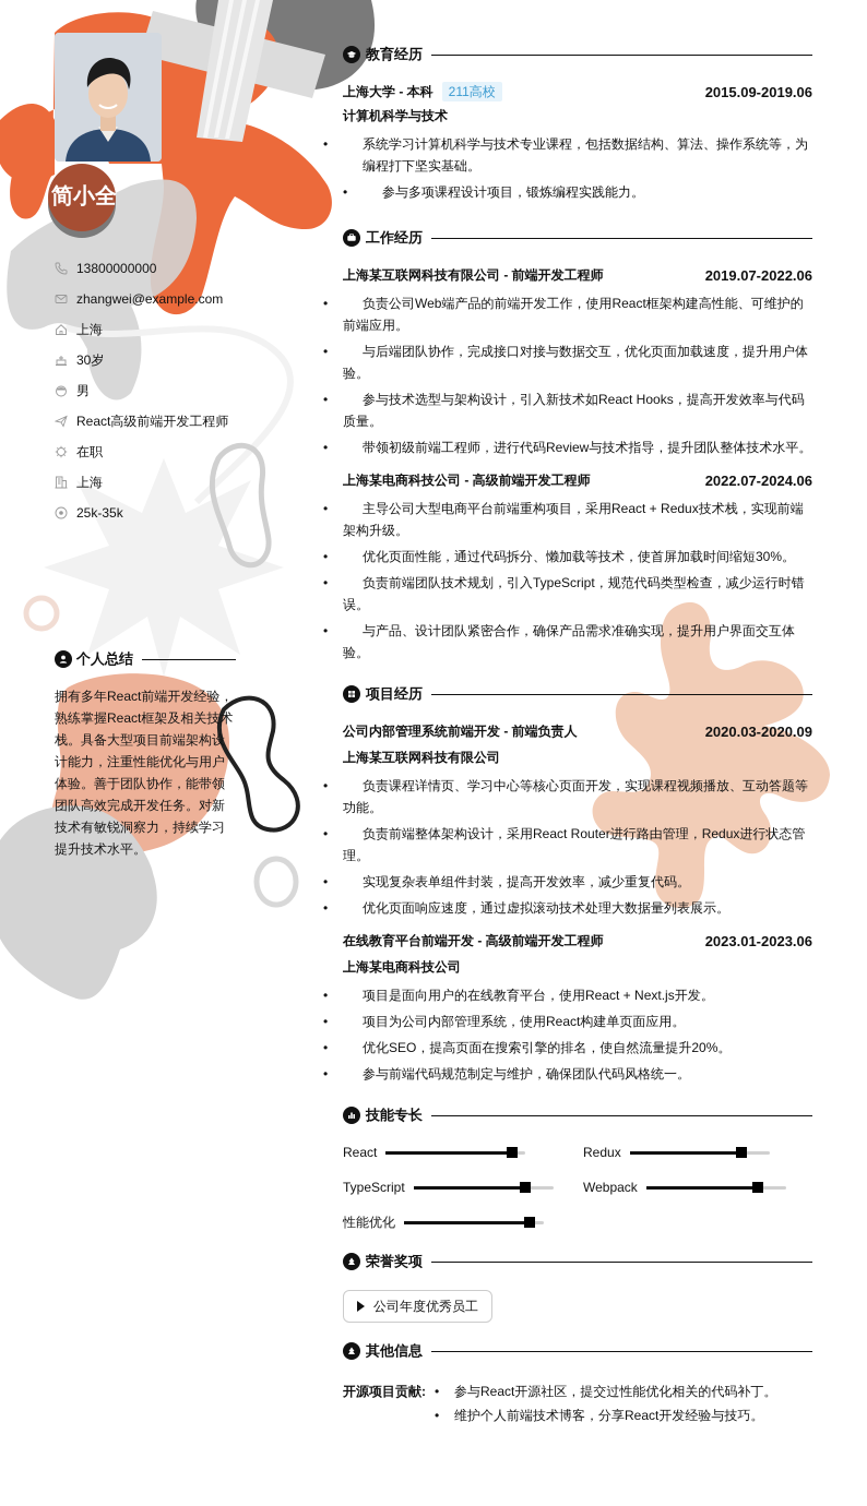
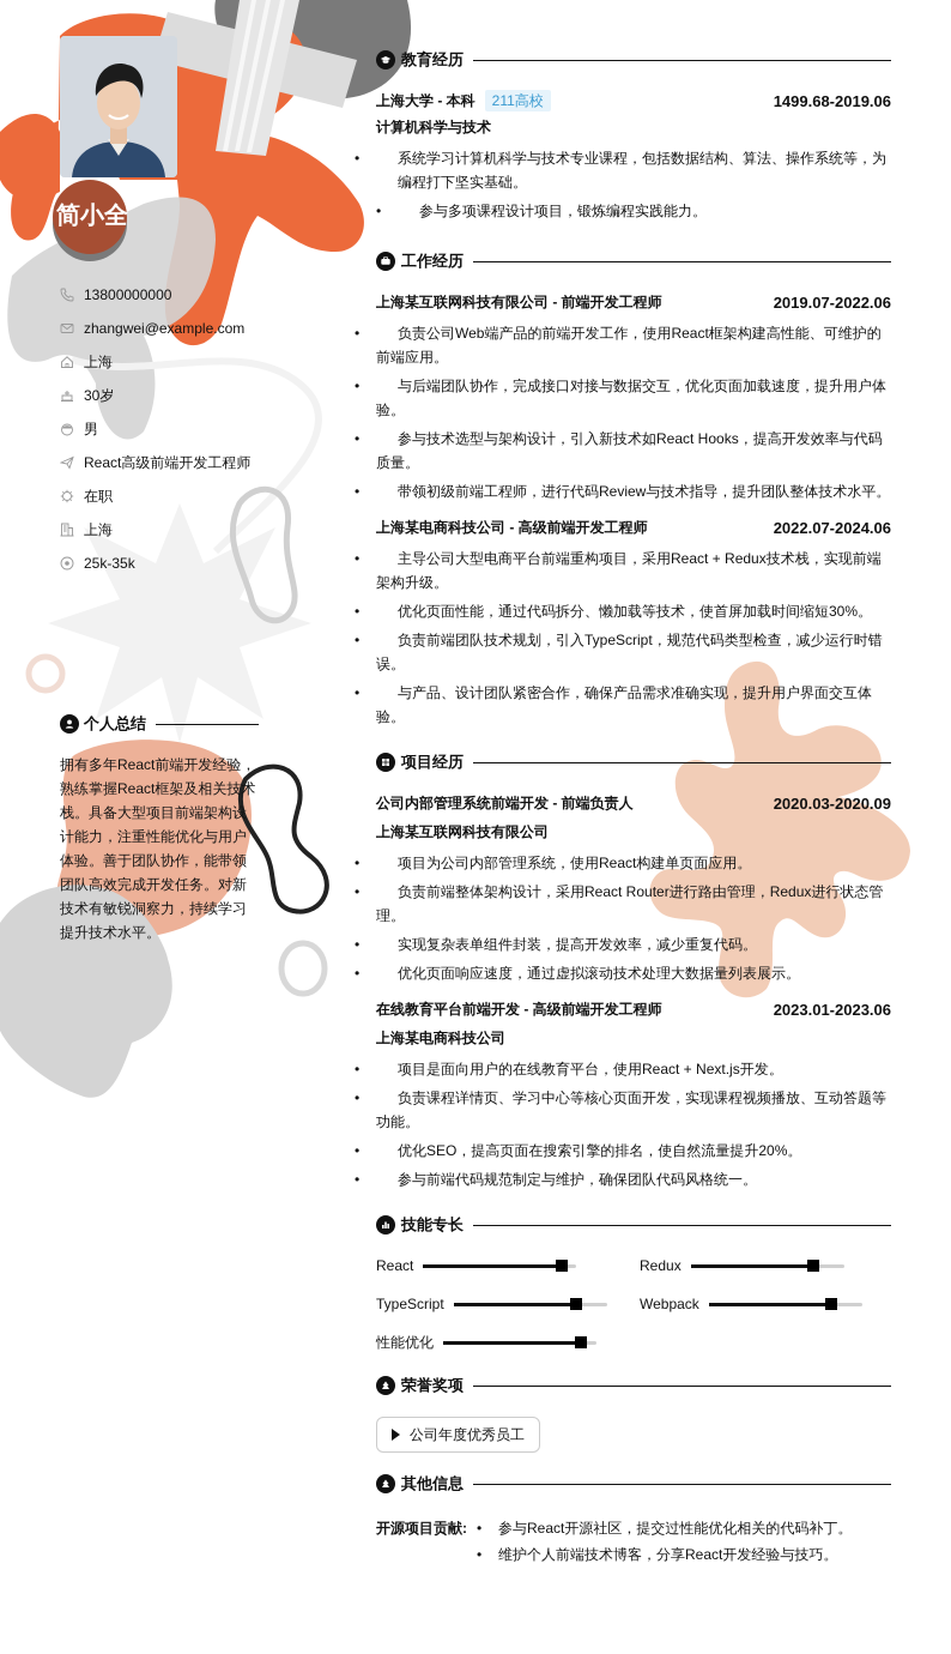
  简小全
  13800000000
  zhangwei@example.com
  上海
  30岁
  男
  React高级前端开发工程师
  在职
  上海
  25k-35k
  个人总结
  拥有多年React前端开发经验，熟练掌握React框架及相关技术栈。具备大型项目前端架构设计能力，注重性能优化与用户体验。善于团队协作，能带领团队高效完成开发任务。对新技术有敏锐洞察力，持续学习提升技术水平。
  教育经历
  上海大学 - 本科 211高校
- 2015.09-2019.06
+ 1499.68-2019.06
  计算机科学与技术
  系统学习计算机科学与技术专业课程，包括数据结构、算法、操作系统等，为编程打下坚实基础。
  参与多项课程设计项目，锻炼编程实践能力。
  工作经历
  上海某互联网科技有限公司 - 前端开发工程师
  2019.07-2022.06
  负责公司Web端产品的前端开发工作，使用React框架构建高性能、可维护的前端应用。
  与后端团队协作，完成接口对接与数据交互，优化页面加载速度，提升用户体验。
  参与技术选型与架构设计，引入新技术如React Hooks，提高开发效率与代码质量。
  带领初级前端工程师，进行代码Review与技术指导，提升团队整体技术水平。
  上海某电商科技公司 - 高级前端开发工程师
  2022.07-2024.06
  主导公司大型电商平台前端重构项目，采用React + Redux技术栈，实现前端架构升级。
  优化页面性能，通过代码拆分、懒加载等技术，使首屏加载时间缩短30%。
  负责前端团队技术规划，引入TypeScript，规范代码类型检查，减少运行时错误。
  与产品、设计团队紧密合作，确保产品需求准确实现，提升用户界面交互体验。
  项目经历
  公司内部管理系统前端开发 - 前端负责人
  2020.03-2020.09
  上海某互联网科技有限公司
- 负责课程详情页、学习中心等核心页面开发，实现课程视频播放、互动答题等功能。
+ 项目为公司内部管理系统，使用React构建单页面应用。
  负责前端整体架构设计，采用React Router进行路由管理，Redux进行状态管理。
  实现复杂表单组件封装，提高开发效率，减少重复代码。
  优化页面响应速度，通过虚拟滚动技术处理大数据量列表展示。
  在线教育平台前端开发 - 高级前端开发工程师
  2023.01-2023.06
  上海某电商科技公司
  项目是面向用户的在线教育平台，使用React + Next.js开发。
- 项目为公司内部管理系统，使用React构建单页面应用。
+ 负责课程详情页、学习中心等核心页面开发，实现课程视频播放、互动答题等功能。
  优化SEO，提高页面在搜索引擎的排名，使自然流量提升20%。
  参与前端代码规范制定与维护，确保团队代码风格统一。
  技能专长
  React
  Redux
  TypeScript
  Webpack
  性能优化
  荣誉奖项
  公司年度优秀员工
  其他信息
  开源项目贡献:
  参与React开源社区，提交过性能优化相关的代码补丁。
  维护个人前端技术博客，分享React开发经验与技巧。
